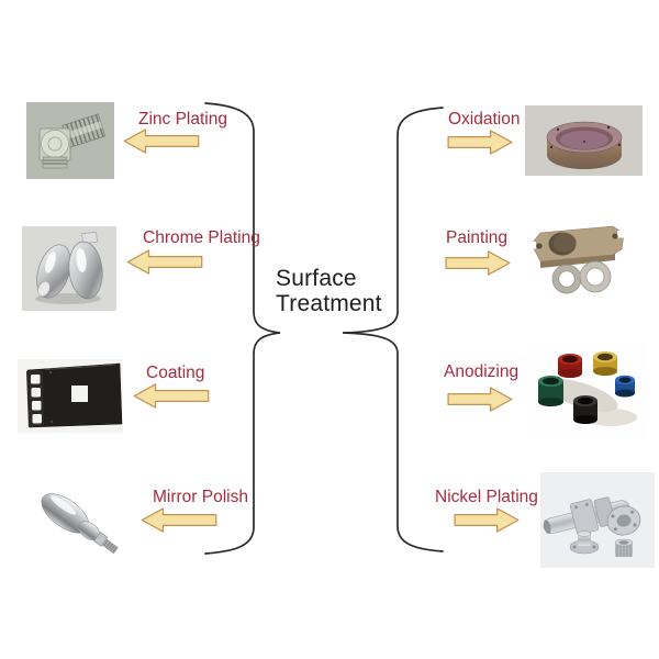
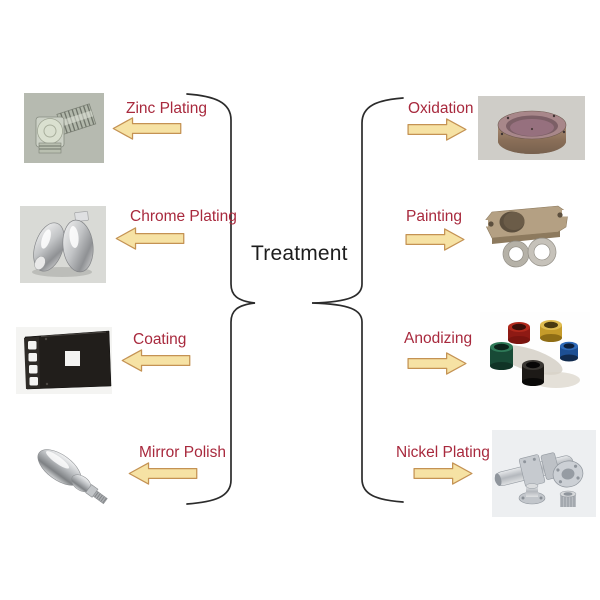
- Surface
  Treatment
  Zinc Plating
  Chrome Plating
  Coating
  Mirror Polish
  Oxidation
  Painting
  Anodizing
  Nickel Plating
